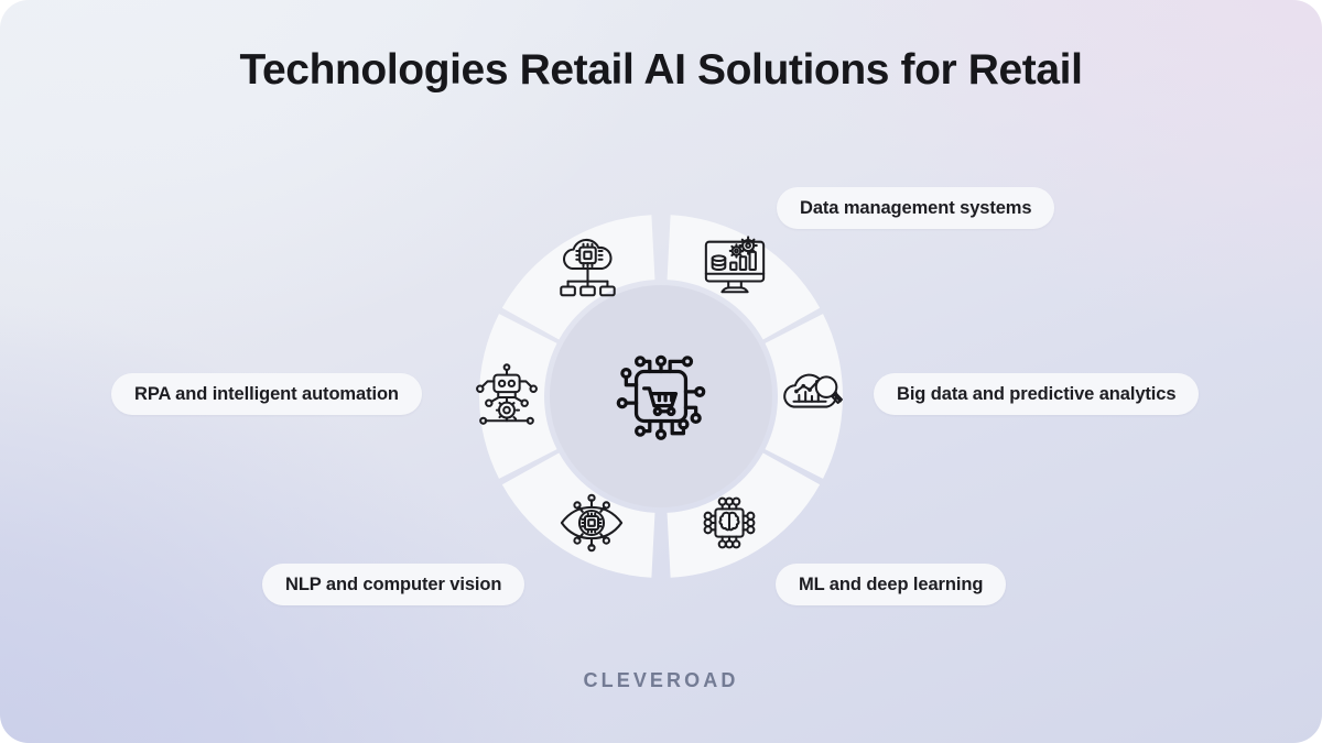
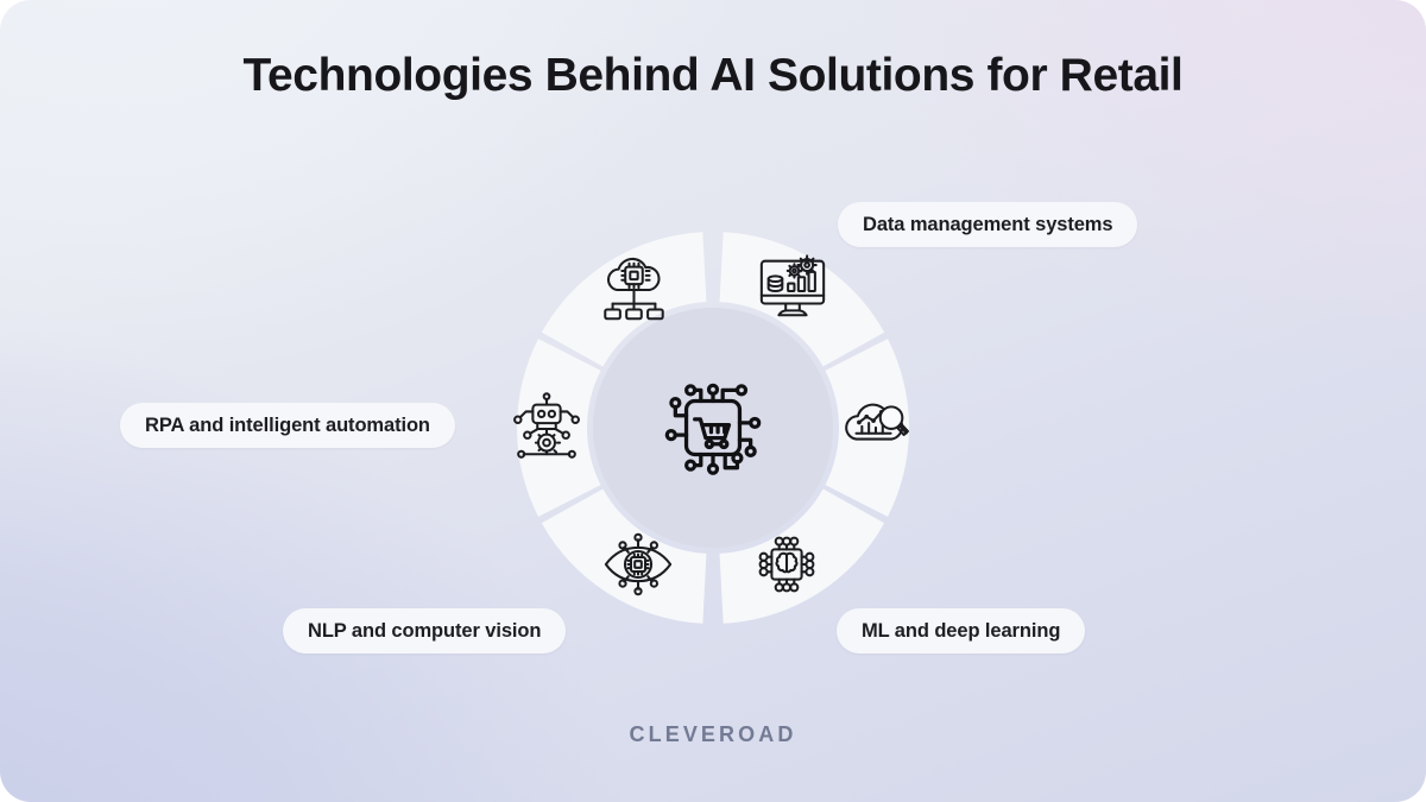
- Technologies Retail AI Solutions for Retail
+ Technologies Behind AI Solutions for Retail
  Data management systems
  RPA and intelligent automation
- Big data and predictive analytics
  NLP and computer vision
  ML and deep learning
  CLEVEROAD
